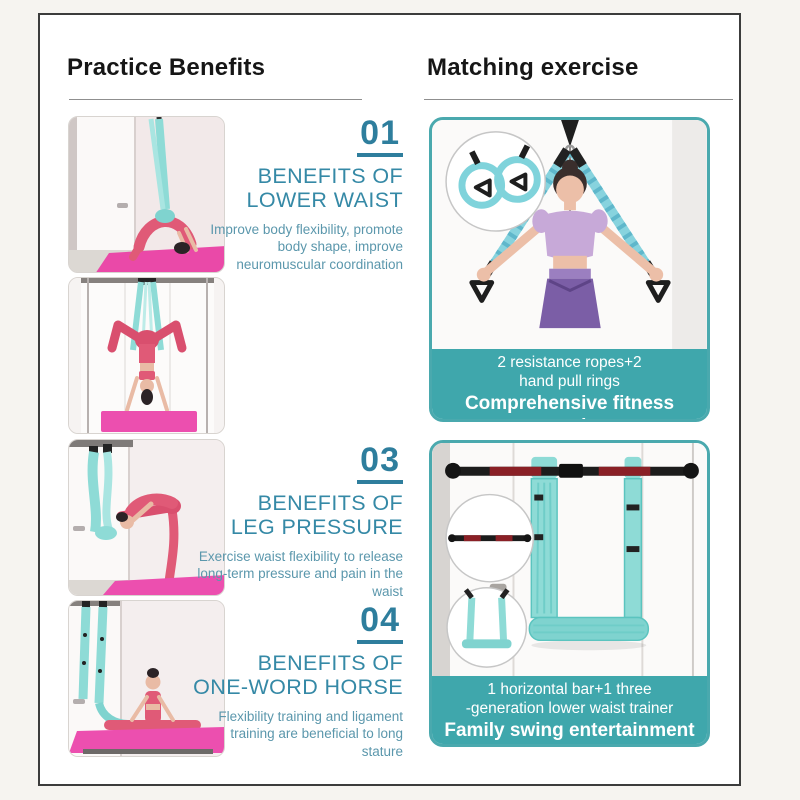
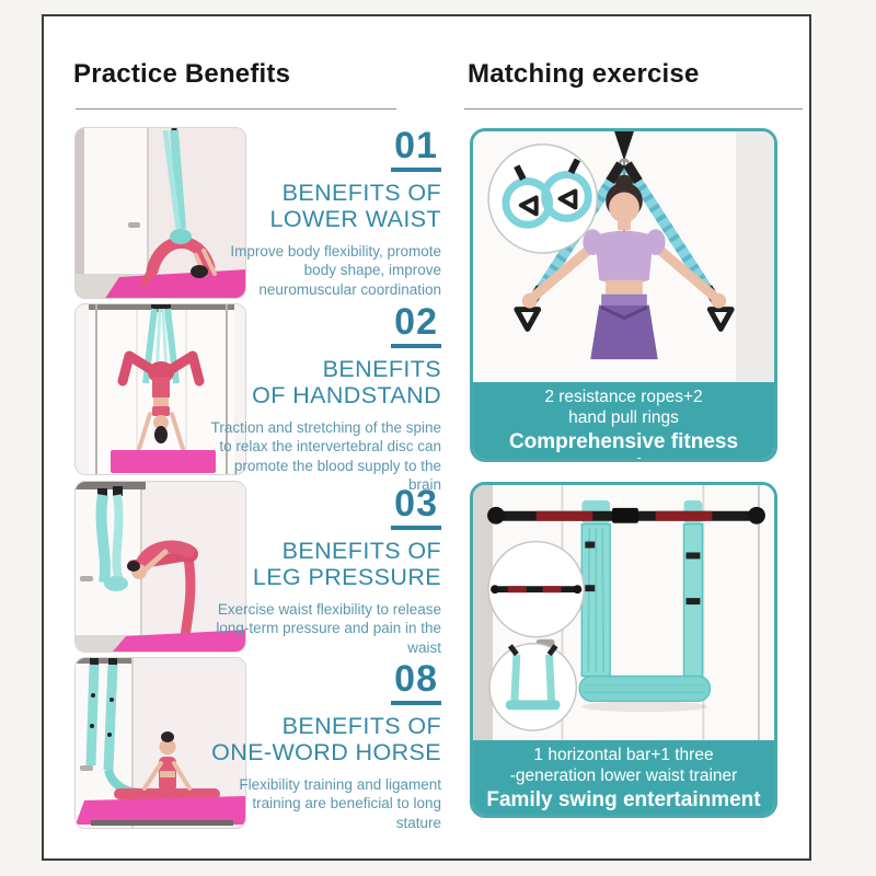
  Practice Benefits
  Matching exercise
  01
  BENEFITS OF
  LOWER WAIST
  Improve body flexibility, promote body shape, improve neuromuscular coordination
+ 02
+ BENEFITS
+ OF HANDSTAND
+ Traction and stretching of the spine to relax the intervertebral disc can promote the blood supply to the brain
  03
  BENEFITS OF
  LEG PRESSURE
  Exercise waist flexibility to release long-term pressure and pain in the waist
- 04
+ 08
  BENEFITS OF
  ONE-WORD HORSE
  Flexibility training and ligament training are beneficial to long stature
  2 resistance ropes+2
  hand pull rings
  Comprehensive fitness
  1 horizontal bar+1 three
  -generation lower waist trainer
  Family swing entertainment
